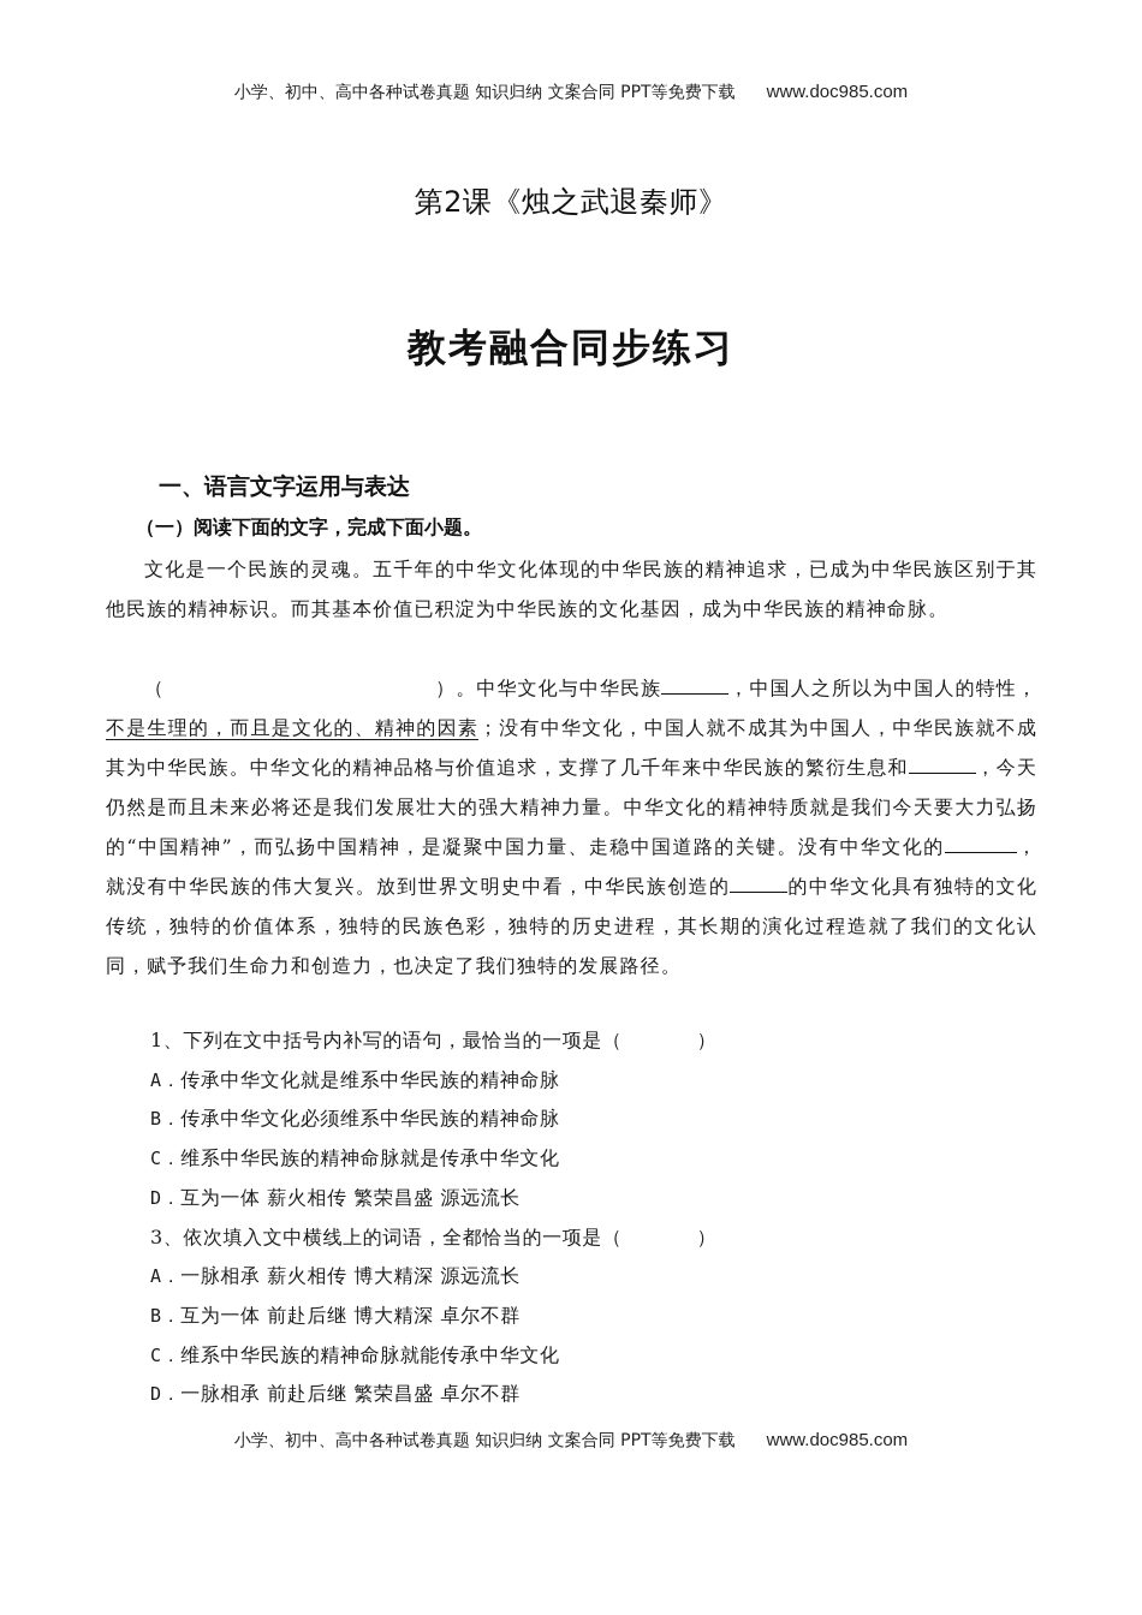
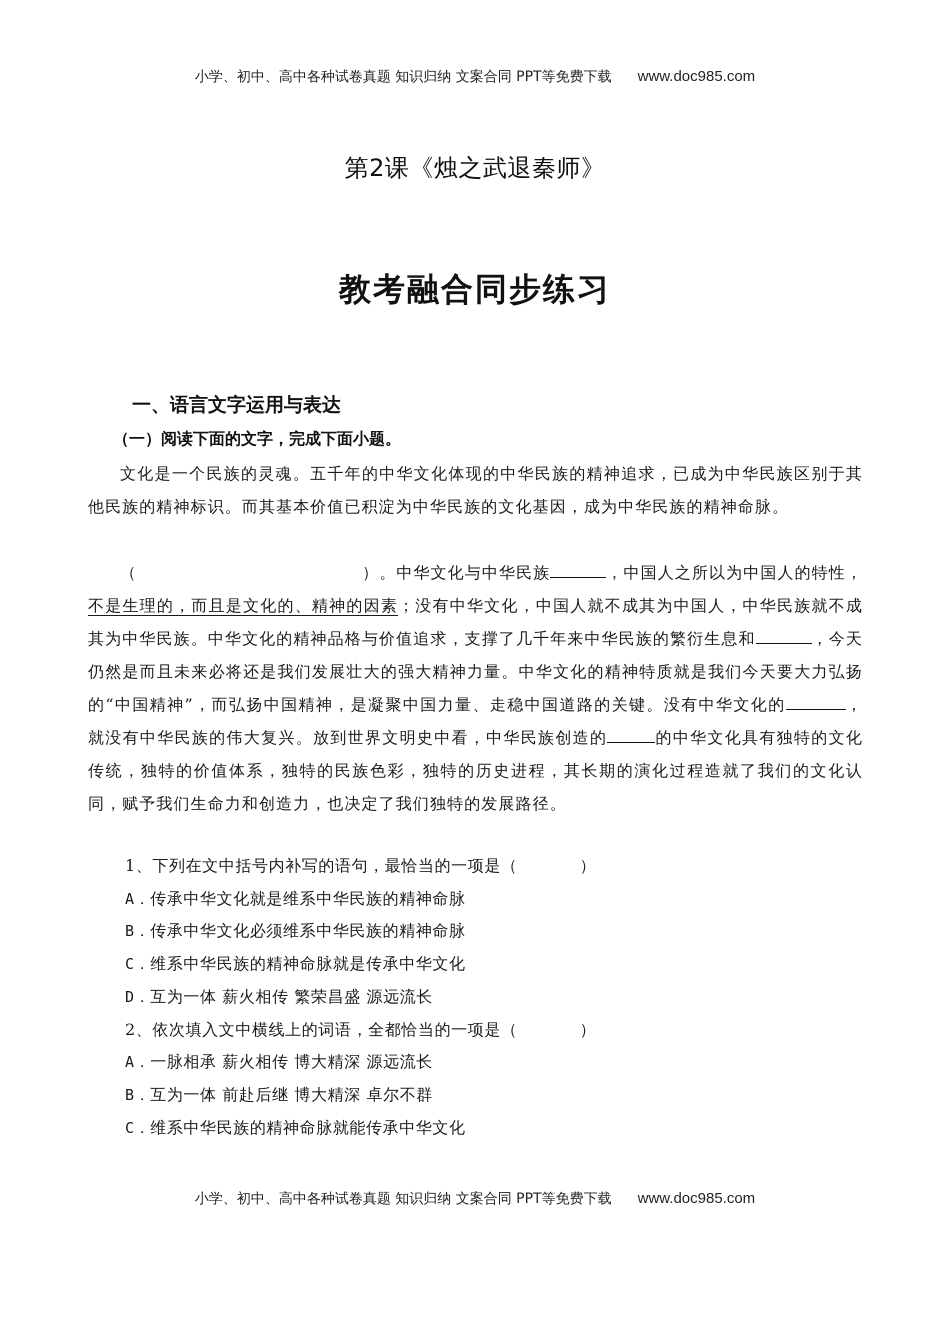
  小学、初中、高中各种试卷真题 知识归纳 文案合同 PPT等免费下载 www.doc985.com
  第2课《烛之武退秦师》
  教考融合同步练习
  一、语言文字运用与表达
  （一）阅读下面的文字，完成下面小题。
  文化是一个民族的灵魂。五千年的中华文化体现的中华民族的精神追求，已成为中华民族区别于其他民族的精神标识。而其基本价值已积淀为中华民族的文化基因，成为中华民族的精神命脉。
  （ ）。中华文化与中华民族 ，中国人之所以为中国人的特性，不是生理的，而且是文化的、精神的因素；没有中华文化，中国人就不成其为中国人，中华民族就不成其为中华民族。中华文化的精神品格与价值追求，支撑了几千年来中华民族的繁衍生息和 ，今天仍然是而且未来必将还是我们发展壮大的强大精神力量。中华文化的精神特质就是我们今天要大力弘扬的“中国精神”，而弘扬中国精神，是凝聚中国力量、走稳中国道路的关键。没有中华文化的 ，就没有中华民族的伟大复兴。放到世界文明史中看，中华民族创造的 的中华文化具有独特的文化传统，独特的价值体系，独特的民族色彩，独特的历史进程，其长期的演化过程造就了我们的文化认同，赋予我们生命力和创造力，也决定了我们独特的发展路径。
  1、下列在文中括号内补写的语句，最恰当的一项是（ ）
  A．传承中华文化就是维系中华民族的精神命脉
  B．传承中华文化必须维系中华民族的精神命脉
  C．维系中华民族的精神命脉就是传承中华文化
  D．互为一体 薪火相传 繁荣昌盛 源远流长
- 3、依次填入文中横线上的词语，全都恰当的一项是（ ）
+ 2、依次填入文中横线上的词语，全都恰当的一项是（ ）
  A．一脉相承 薪火相传 博大精深 源远流长
  B．互为一体 前赴后继 博大精深 卓尔不群
  C．维系中华民族的精神命脉就能传承中华文化
- D．一脉相承 前赴后继 繁荣昌盛 卓尔不群
  小学、初中、高中各种试卷真题 知识归纳 文案合同 PPT等免费下载 www.doc985.com
